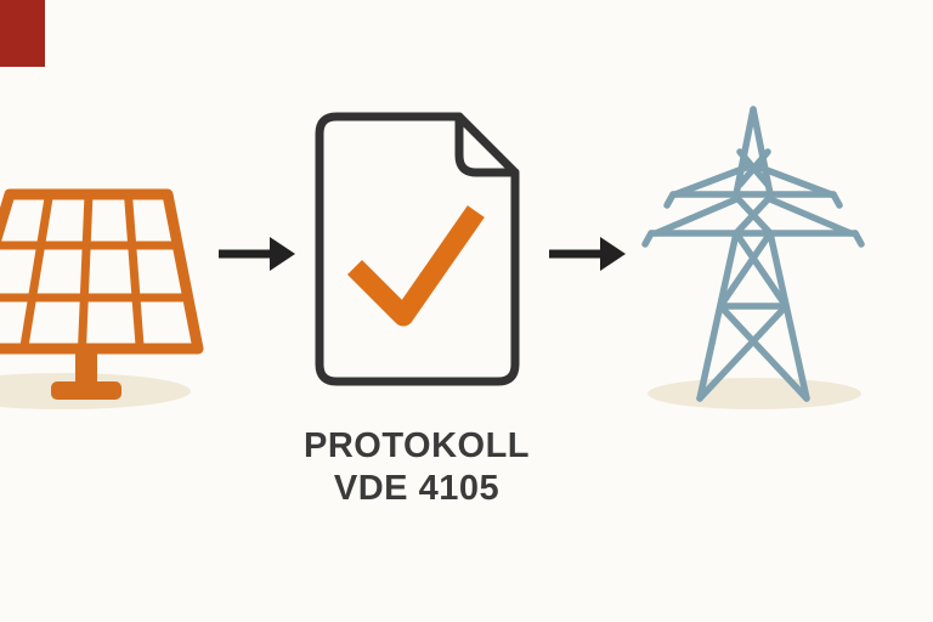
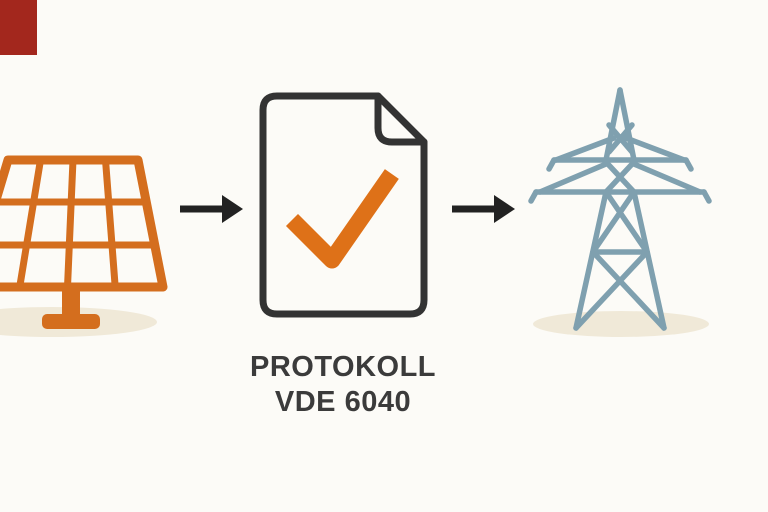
  PROTOKOLL
- VDE 4105
+ VDE 6040
